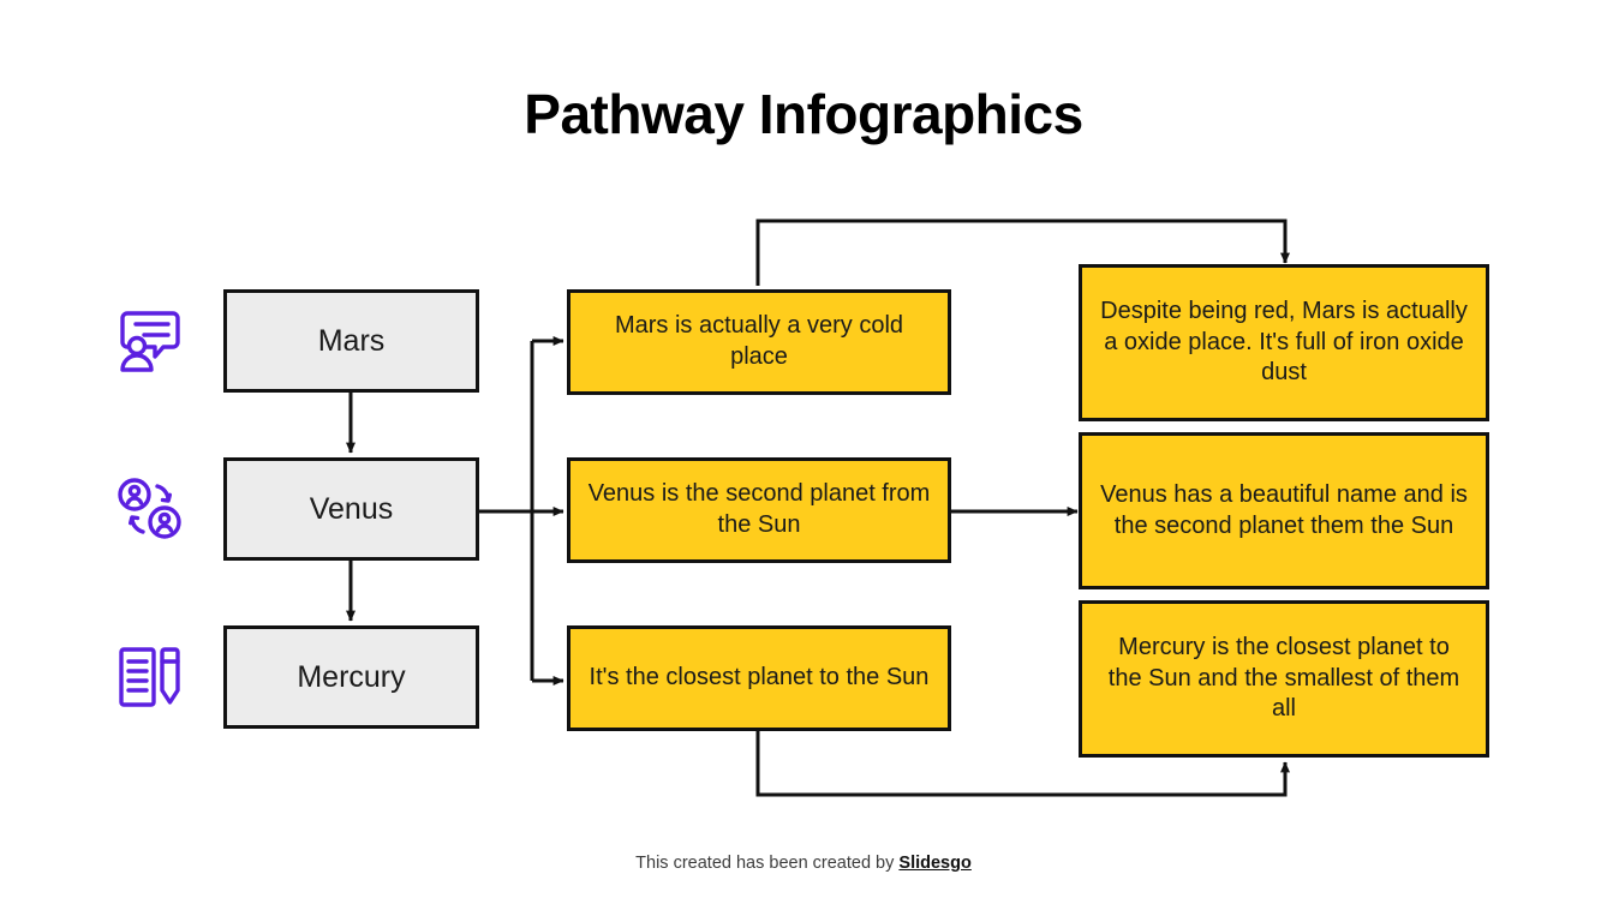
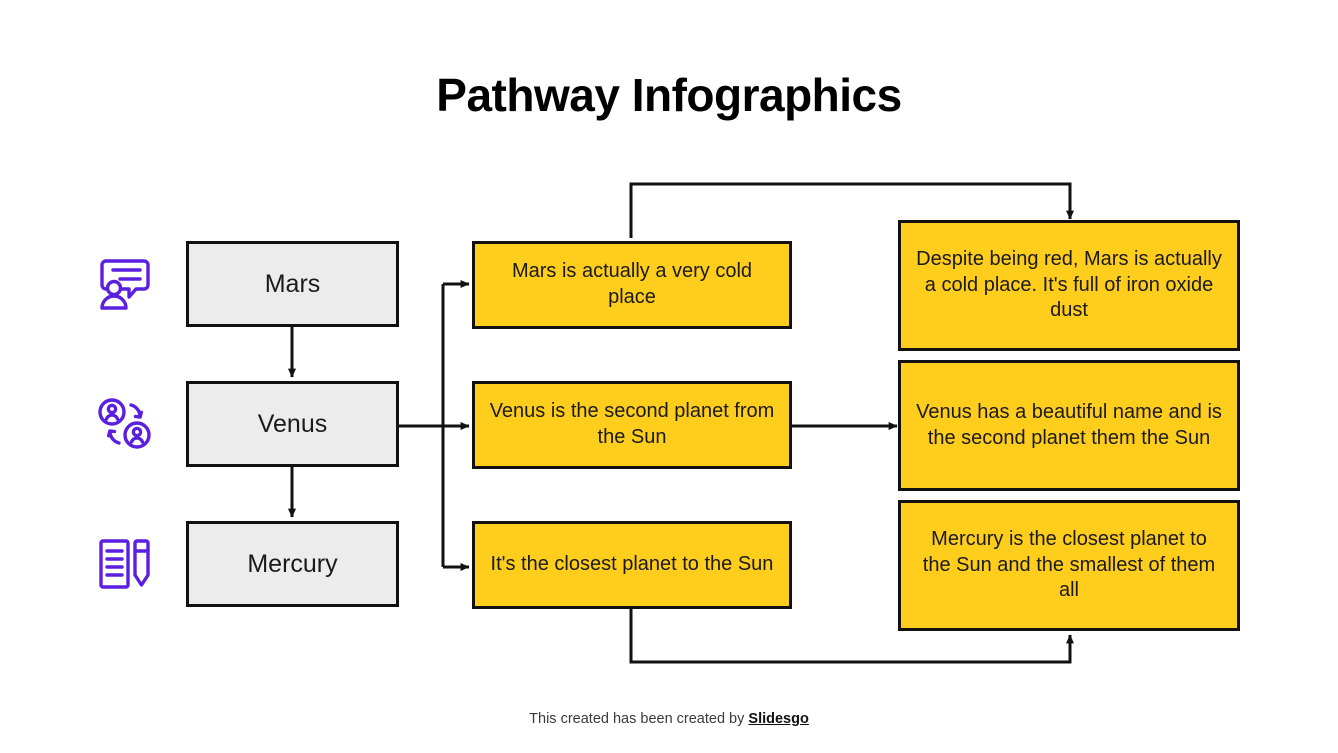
  Pathway Infographics
  Mars
  Venus
  Mercury
  Mars is actually a very cold place
  Venus is the second planet from the Sun
  It's the closest planet to the Sun
- Despite being red, Mars is actually a oxide place. It's full of iron oxide dust
+ Despite being red, Mars is actually a cold place. It's full of iron oxide dust
  Venus has a beautiful name and is the second planet them the Sun
  Mercury is the closest planet to the Sun and the smallest of them all
  This created has been created by Slidesgo
